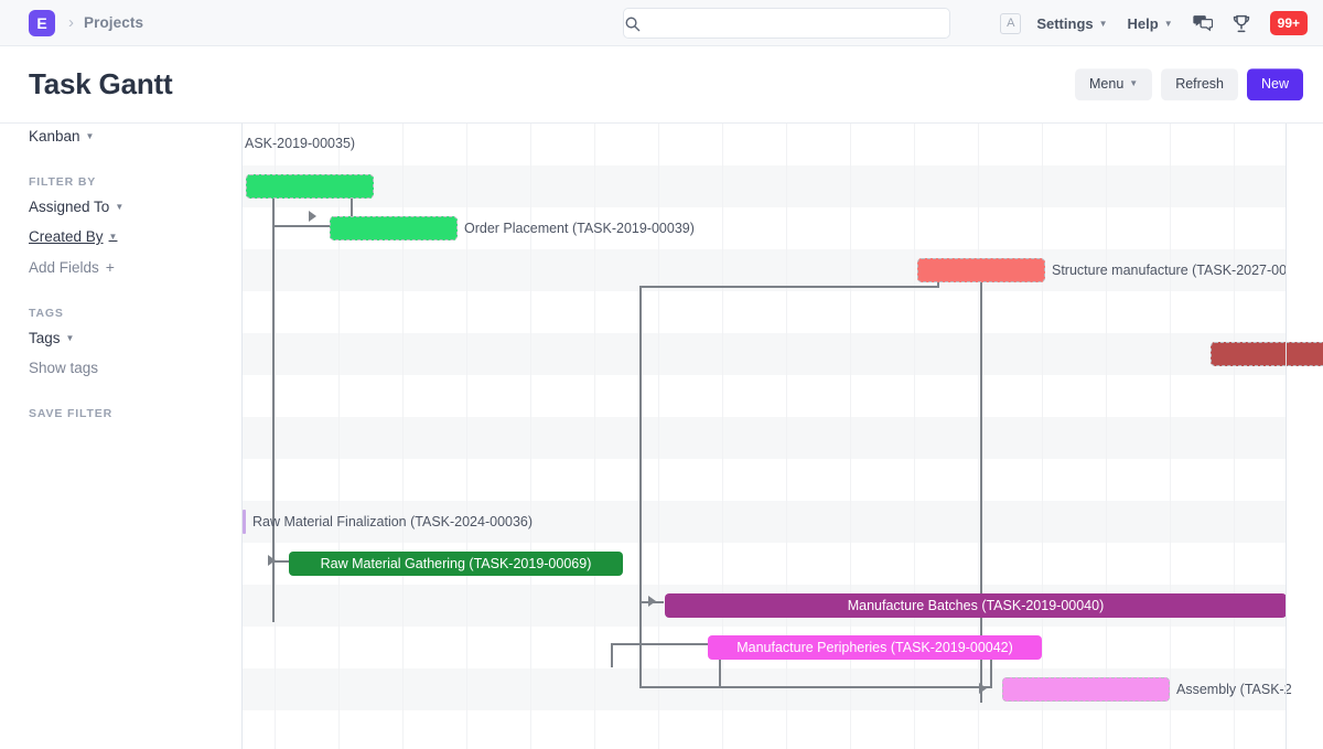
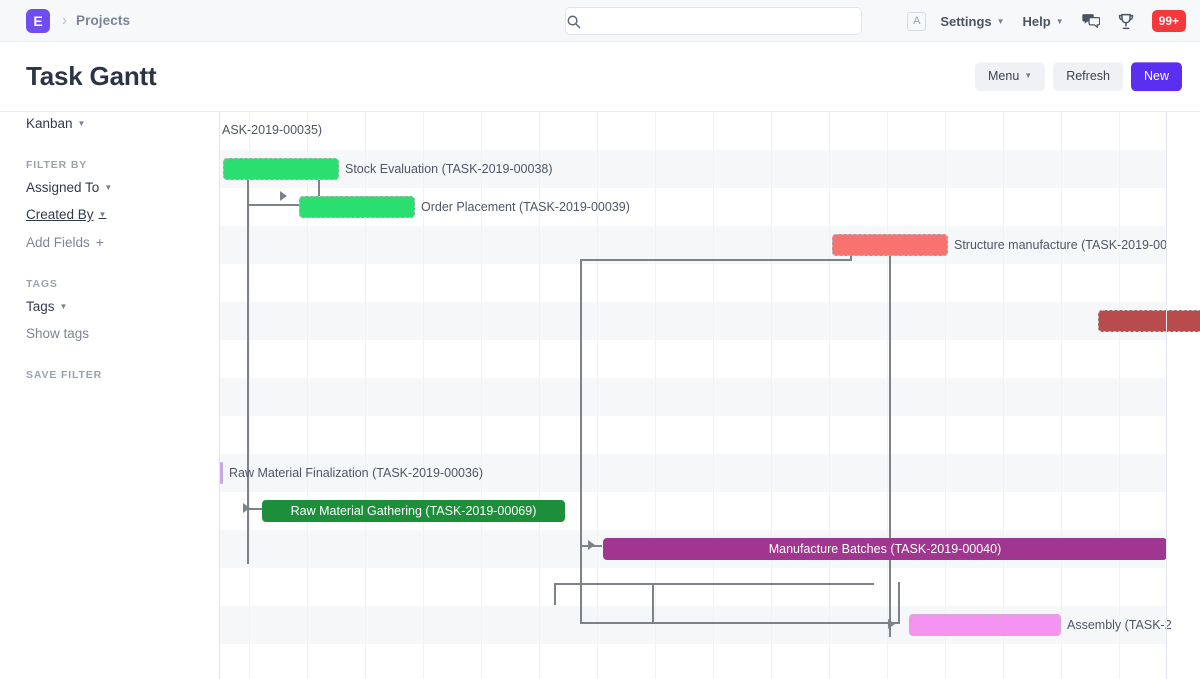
  E
  ›
  Projects
  A
  Settings
  ▼
  Help
  ▼
  99+
  Task Gantt
  Menu
  ▼
  Refresh
  New
  Kanban
  ▼
  FILTER BY
  Assigned To
  ▼
  Created By
  ▼
  Add Fields
  +
  TAGS
  Tags
  ▼
  Show tags
  SAVE FILTER
  ASK-2019-00035)
+ Stock Evaluation (TASK-2019-00038)
  Order Placement (TASK-2019-00039)
- Structure manufacture (TASK-2027-00
+ Structure manufacture (TASK-2019-00
- Raw Material Finalization (TASK-2024-00036)
+ Raw Material Finalization (TASK-2019-00036)
  Raw Material Gathering (TASK-2019-00069)
  Manufacture Batches (TASK-2019-00040)
- Manufacture Peripheries (TASK-2019-00042)
  Assembly (TASK-2
